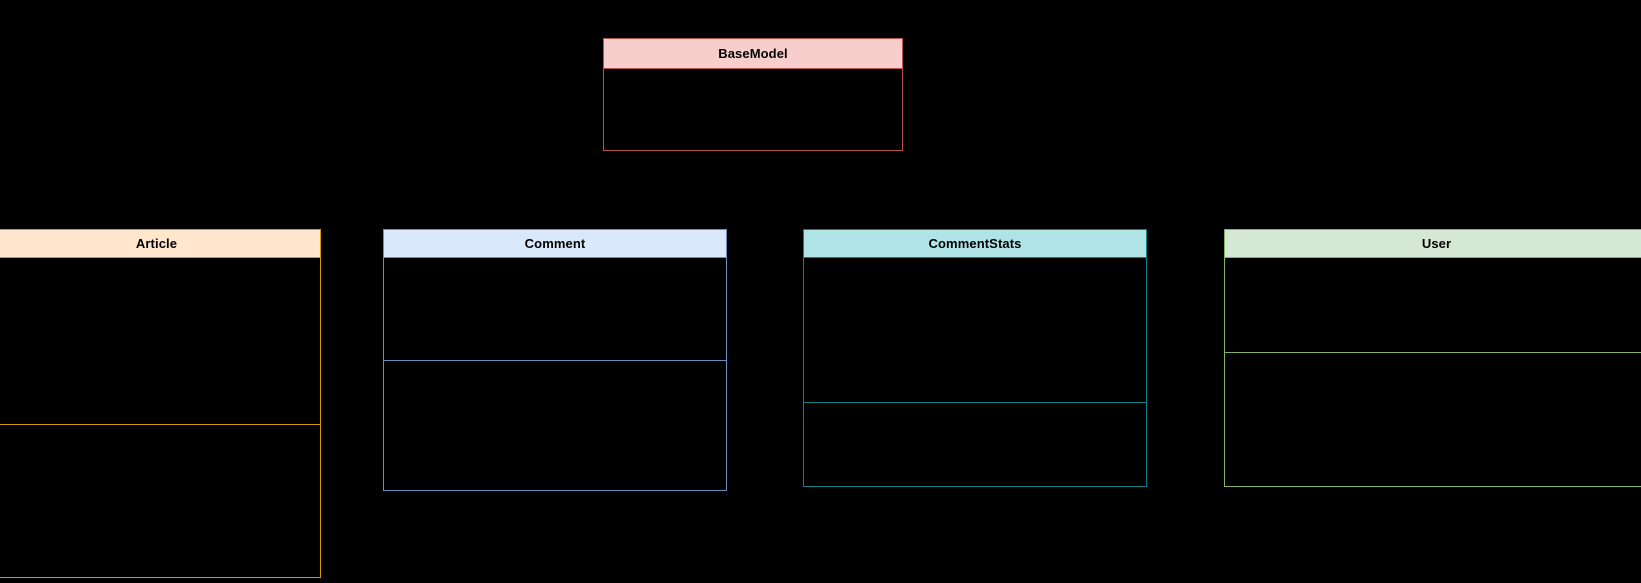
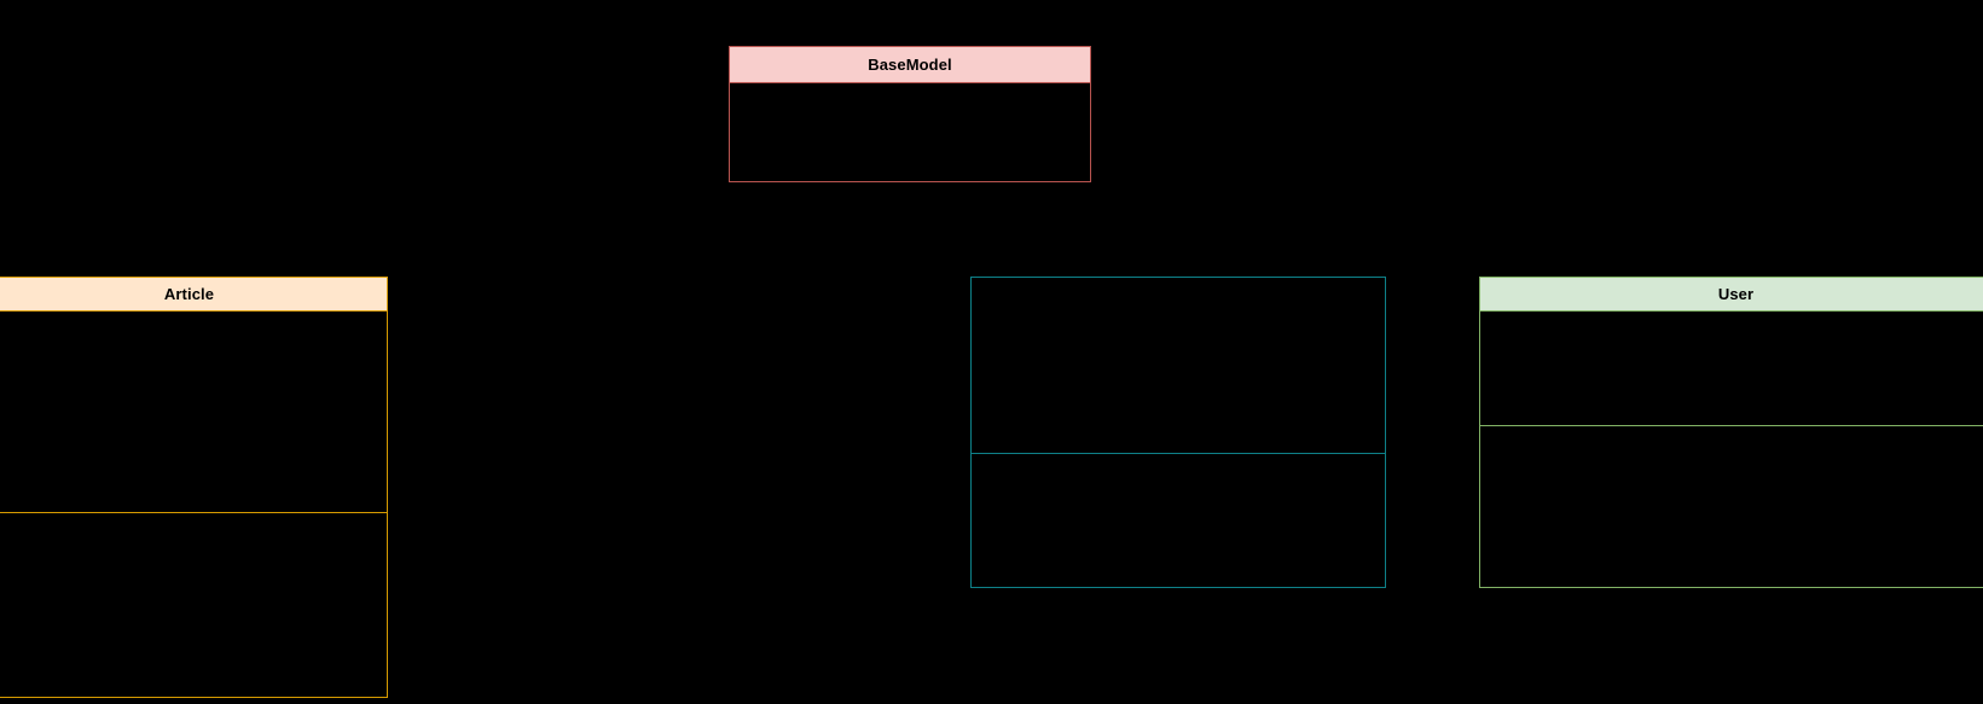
  BaseModel
  Article
- Comment
- CommentStats
  User
